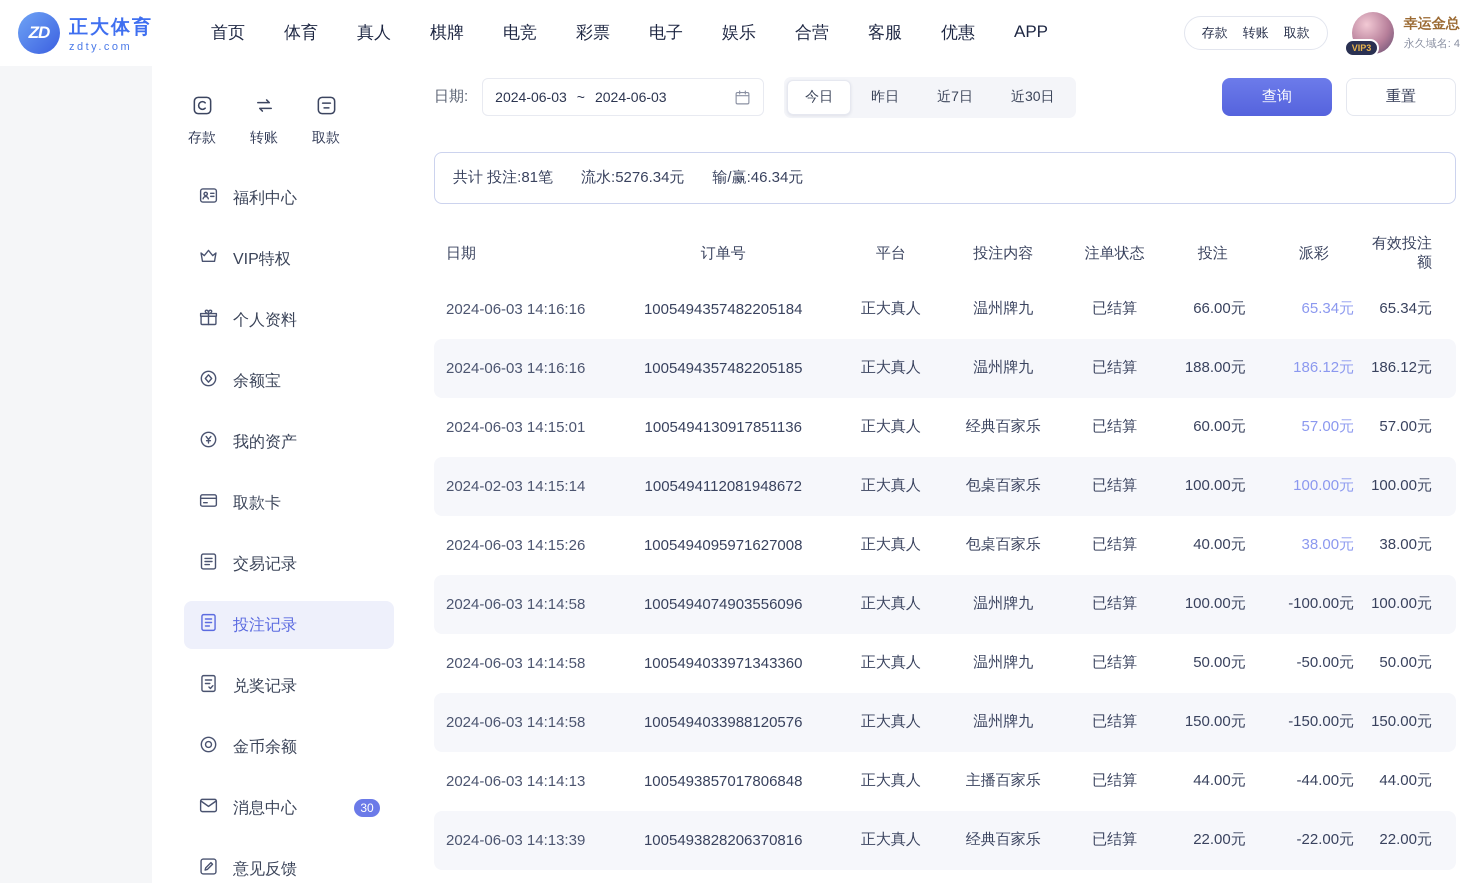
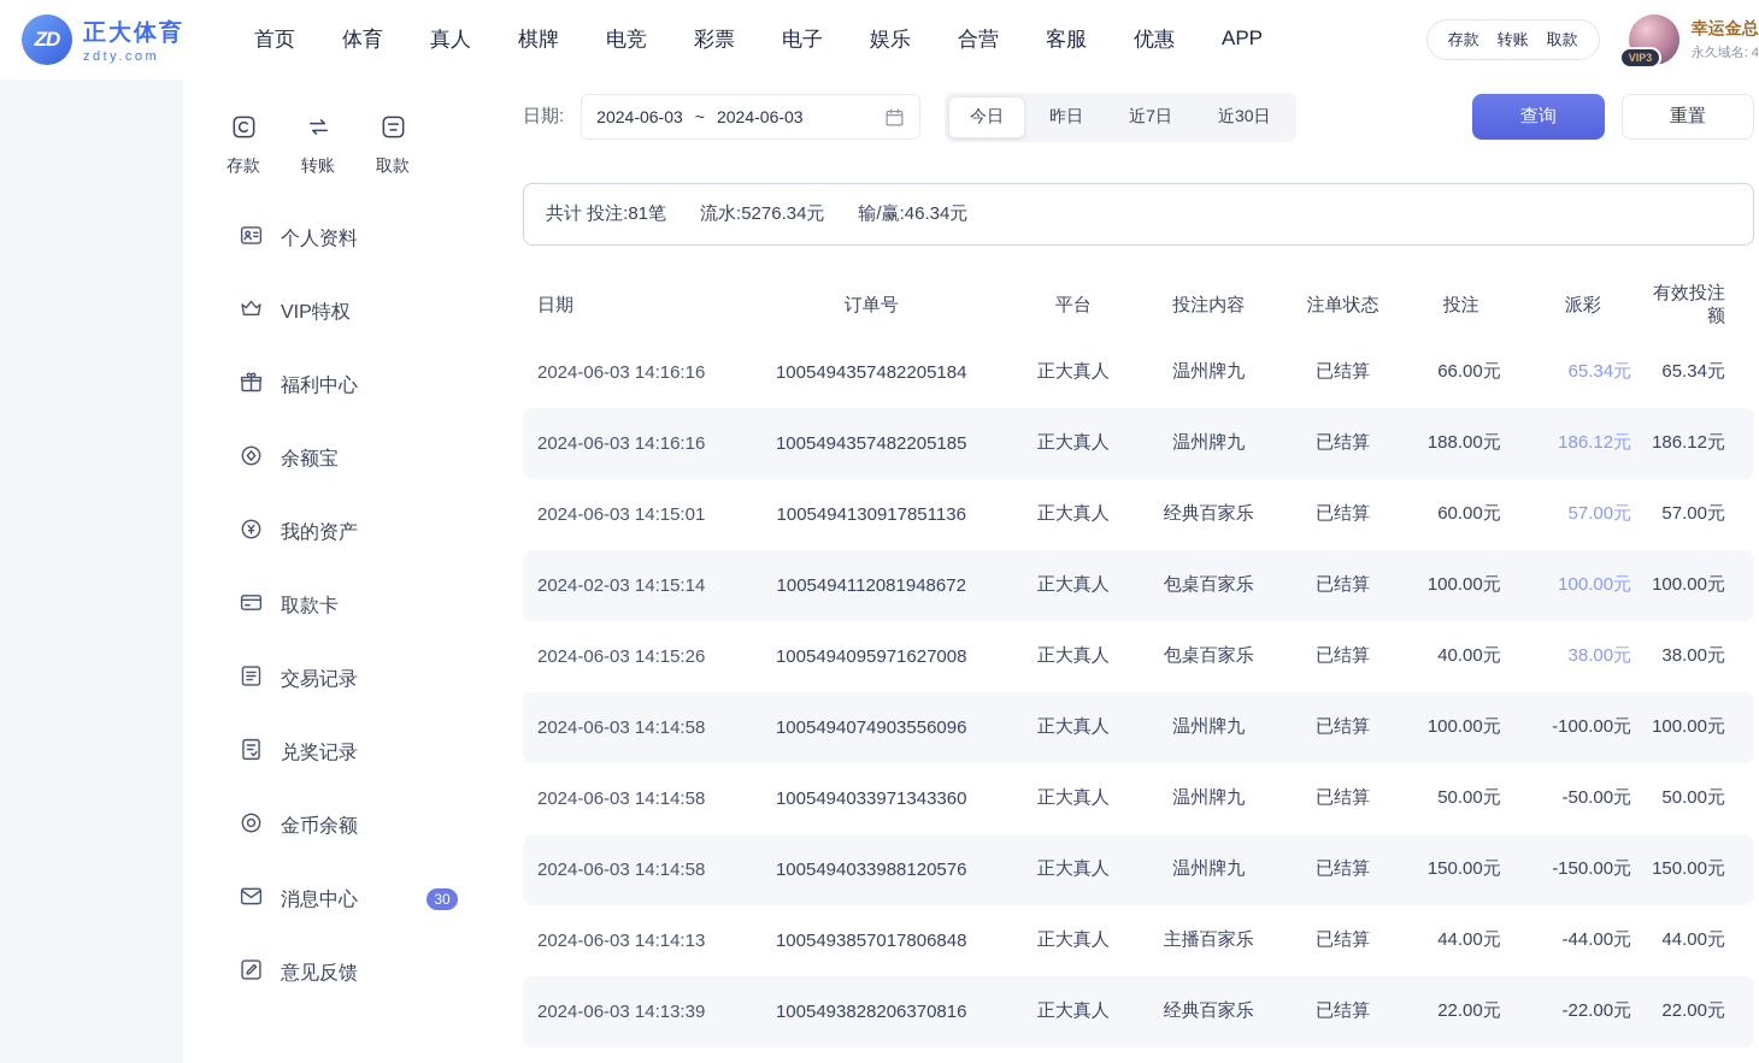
  ZD
  正大体育
  zdty.com
  首页
  体育
  真人
  棋牌
  电竞
  彩票
  电子
  娱乐
  合营
  客服
  优惠
  APP
  存款
  转账
  取款
  VIP3
  幸运金总
  永久域名: 4
  存款
  转账
  取款
- 福利中心
+ 个人资料
  VIP特权
- 个人资料
+ 福利中心
  余额宝
  我的资产
  取款卡
  交易记录
- 投注记录
  兑奖记录
  金币余额
  消息中心
  30
  意见反馈
  日期:
  2024-06-03
  ~
  2024-06-03
  今日
  昨日
  近7日
  近30日
  查询
  重置
  共计 投注:81笔
  流水:5276.34元
  输/赢:46.34元
  日期
  订单号
  平台
  投注内容
  注单状态
  投注
  派彩
  有效投注额
  2024-06-03 14:16:16
  1005494357482205184
  正大真人
  温州牌九
  已结算
  66.00元
  65.34元
  65.34元
  2024-06-03 14:16:16
  1005494357482205185
  正大真人
  温州牌九
  已结算
  188.00元
  186.12元
  186.12元
  2024-06-03 14:15:01
  1005494130917851136
  正大真人
  经典百家乐
  已结算
  60.00元
  57.00元
  57.00元
  2024-02-03 14:15:14
  1005494112081948672
  正大真人
  包桌百家乐
  已结算
  100.00元
  100.00元
  100.00元
  2024-06-03 14:15:26
  1005494095971627008
  正大真人
  包桌百家乐
  已结算
  40.00元
  38.00元
  38.00元
  2024-06-03 14:14:58
  1005494074903556096
  正大真人
  温州牌九
  已结算
  100.00元
  -100.00元
  100.00元
  2024-06-03 14:14:58
  1005494033971343360
  正大真人
  温州牌九
  已结算
  50.00元
  -50.00元
  50.00元
  2024-06-03 14:14:58
  1005494033988120576
  正大真人
  温州牌九
  已结算
  150.00元
  -150.00元
  150.00元
  2024-06-03 14:14:13
  1005493857017806848
  正大真人
  主播百家乐
  已结算
  44.00元
  -44.00元
  44.00元
  2024-06-03 14:13:39
  1005493828206370816
  正大真人
  经典百家乐
  已结算
  22.00元
  -22.00元
  22.00元
